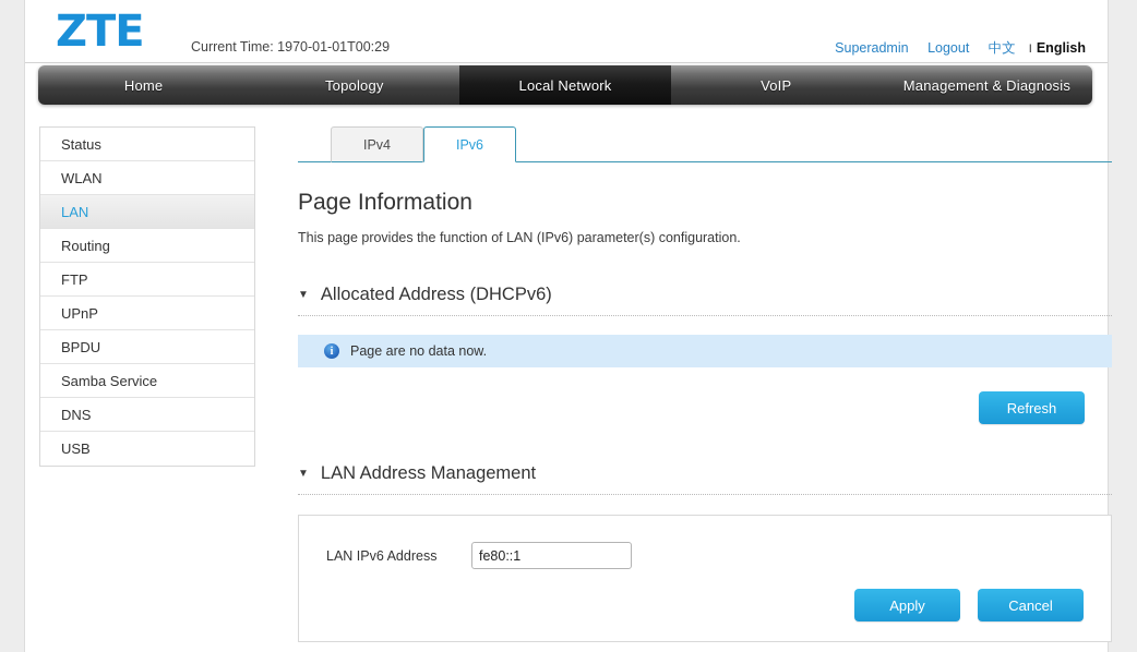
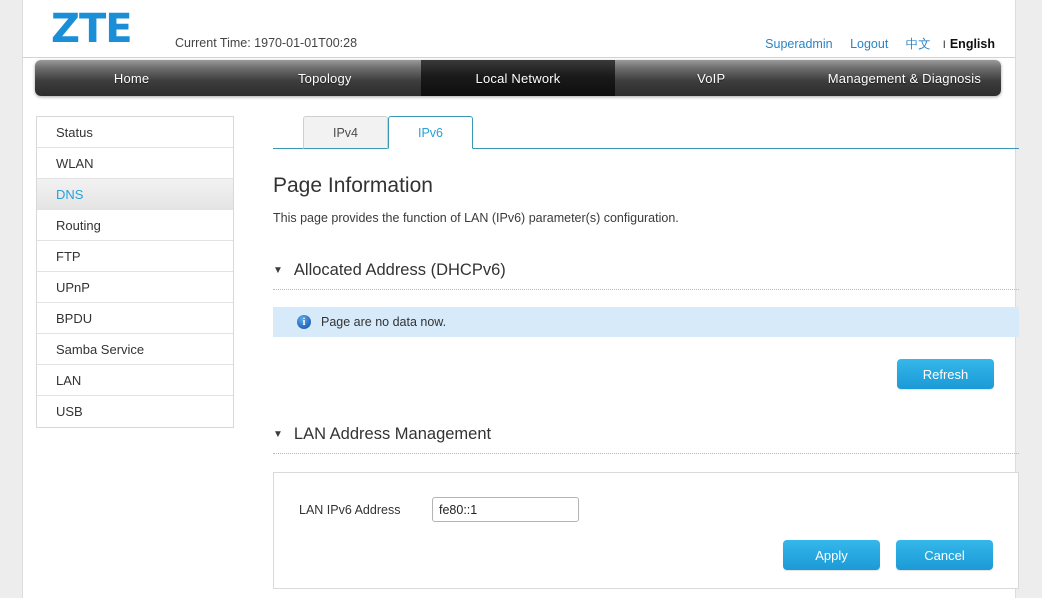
  ZTE
- Current Time: 1970-01-01T00:29
+ Current Time: 1970-01-01T00:28
  Superadmin Logout 中文 I English
  Home
  Topology
  Local Network
  VoIP
  Management & Diagnosis
  Status
  WLAN
- LAN
+ DNS
  Routing
  FTP
  UPnP
  BPDU
  Samba Service
- DNS
+ LAN
  USB
  IPv4
  IPv6
  Page Information
  This page provides the function of LAN (IPv6) parameter(s) configuration.
  ▼
  Allocated Address (DHCPv6)
  i
  Page are no data now.
  Refresh
  ▼
  LAN Address Management
  LAN IPv6 Address
  fe80::1
  Apply
  Cancel
